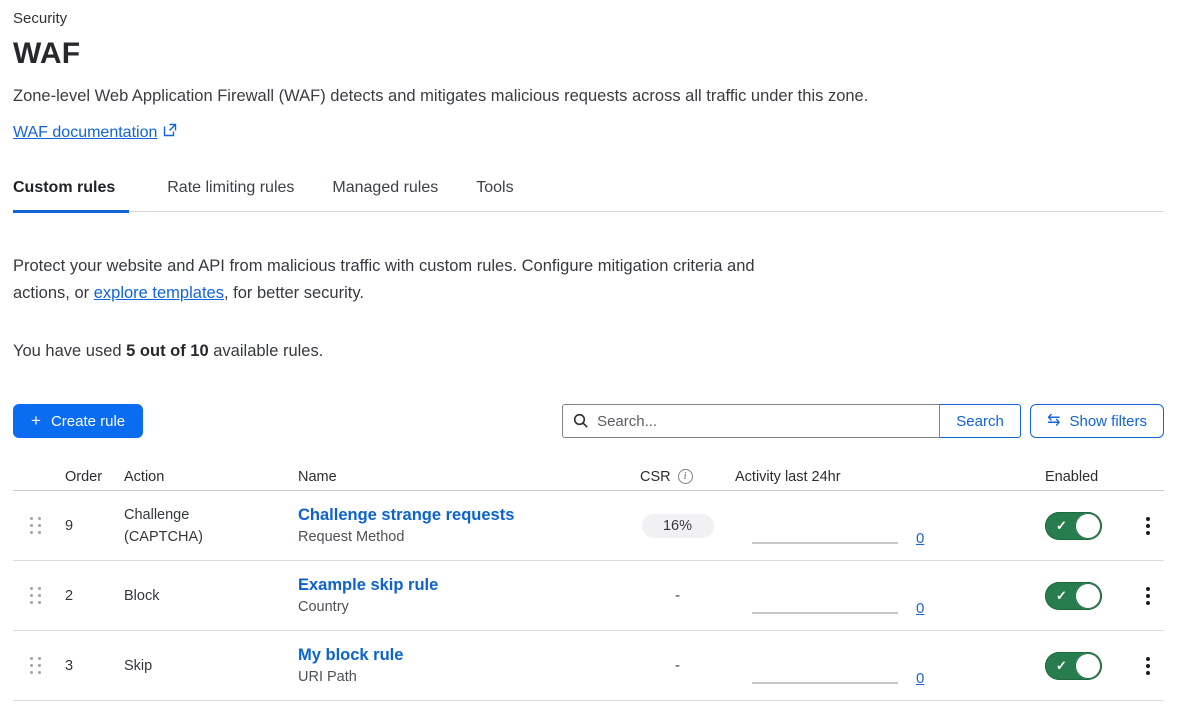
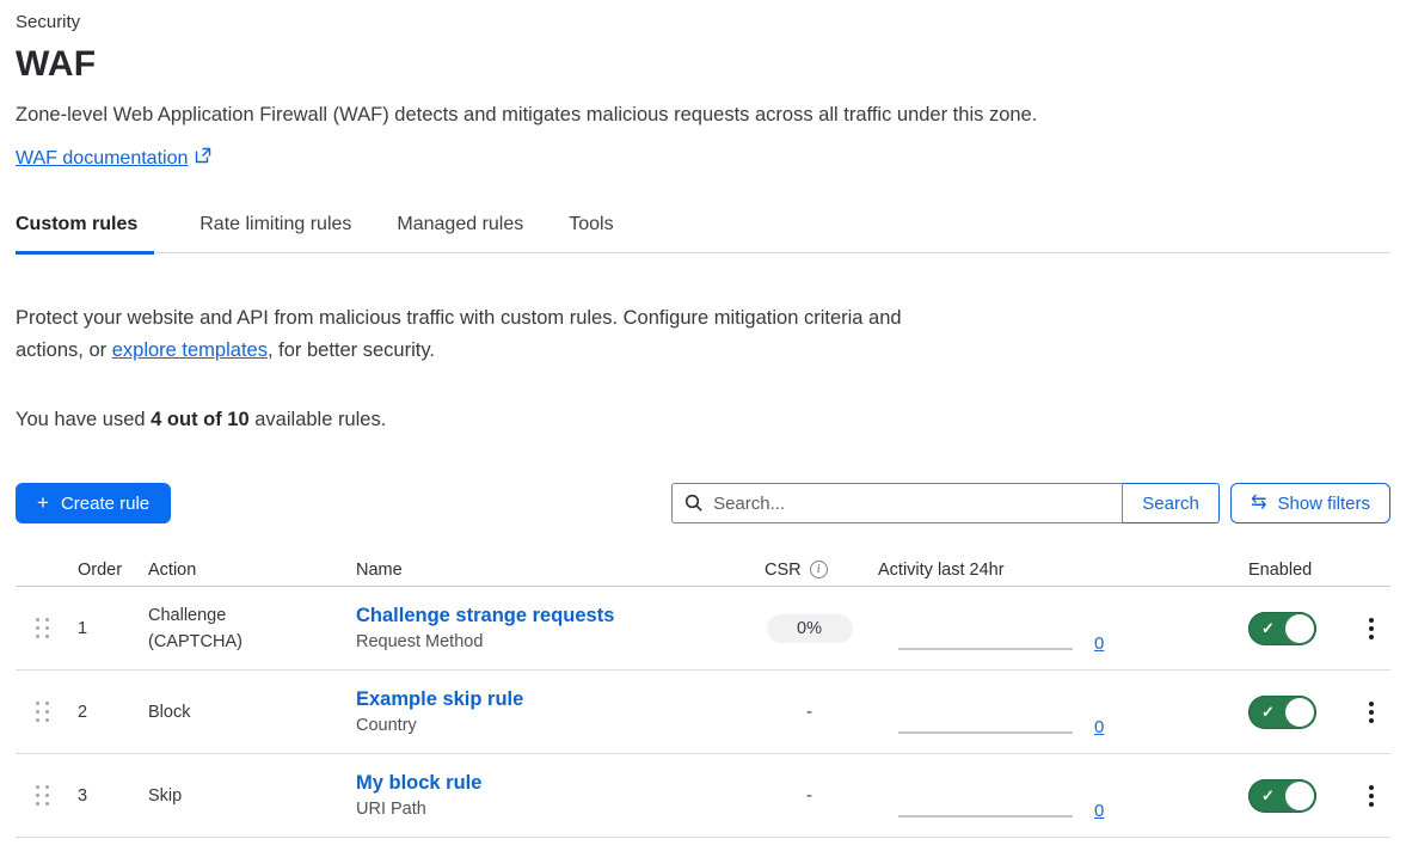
  Security
  WAF
  Zone-level Web Application Firewall (WAF) detects and mitigates malicious requests across all traffic under this zone.
  WAF documentation
  Custom rules
  Rate limiting rules
  Managed rules
  Tools
  Protect your website and API from malicious traffic with custom rules. Configure mitigation criteria and actions, or explore templates, for better security.
- You have used 5 out of 10 available rules.
+ You have used 4 out of 10 available rules.
  +
  Create rule
  Search...
  Search
  ⇆
  Show filters
  Order
  Action
  Name
  CSR
  i
  Activity last 24hr
  Enabled
- 9
+ 1
  Challenge
  (CAPTCHA)
  Challenge strange requests
  Request Method
- 16%
+ 0%
  0
  ✓
  2
  Block
  Example skip rule
  Country
  -
  0
  ✓
  3
  Skip
  My block rule
  URI Path
  -
  0
  ✓
